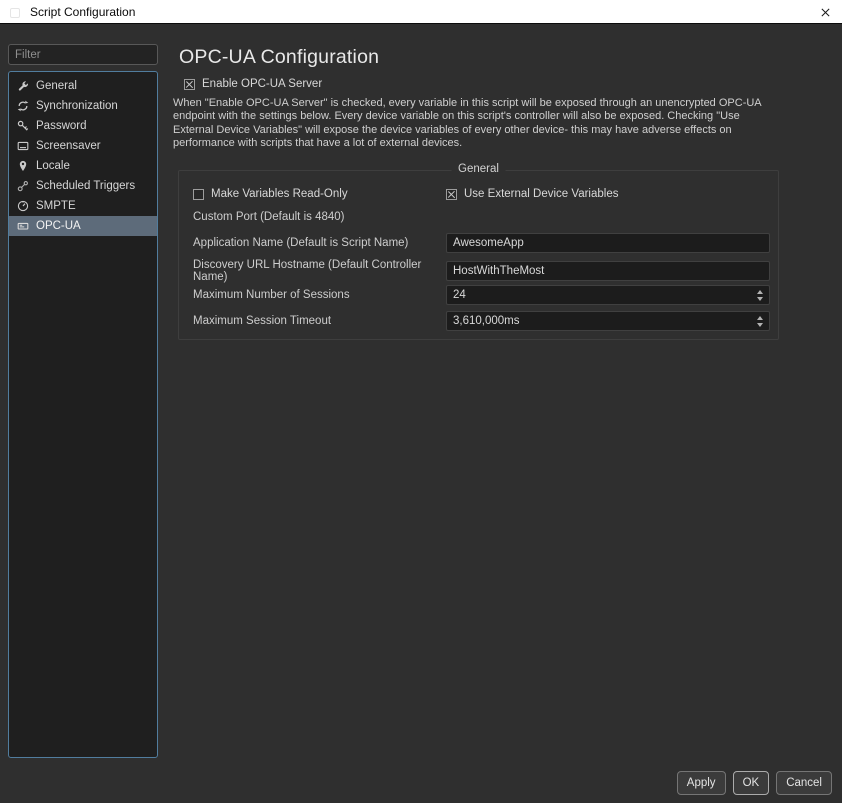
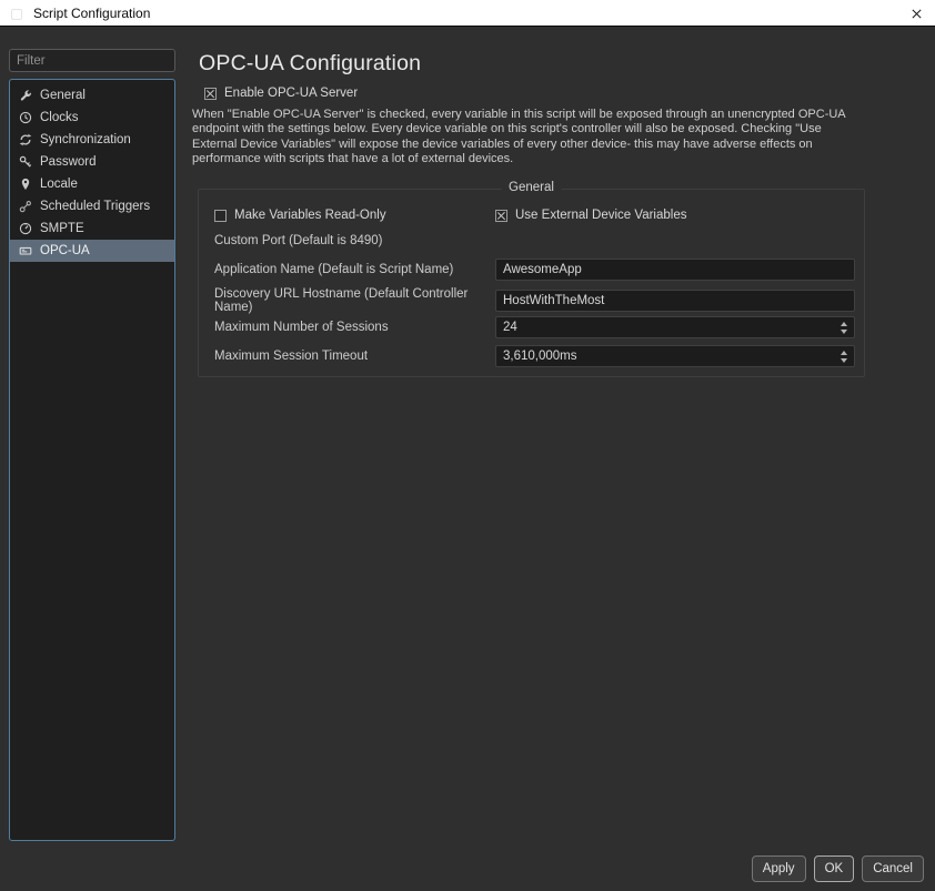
  Script Configuration
  Filter
  General
+ Clocks
  Synchronization
  Password
- Screensaver
  Locale
  Scheduled Triggers
  SMPTE
  OPC-UA
  OPC-UA Configuration
  Enable OPC-UA Server
  When "Enable OPC-UA Server" is checked, every variable in this script will be exposed through an unencrypted OPC-UA
  endpoint with the settings below. Every device variable on this script's controller will also be exposed. Checking "Use
  External Device Variables" will expose the device variables of every other device- this may have adverse effects on
  performance with scripts that have a lot of external devices.
  General
  Make Variables Read-Only
  Use External Device Variables
- Custom Port (Default is 4840)
+ Custom Port (Default is 8490)
  Application Name (Default is Script Name)
  AwesomeApp
  Discovery URL Hostname (Default Controller Name)
  HostWithTheMost
  Maximum Number of Sessions
  24
  Maximum Session Timeout
  3,610,000ms
  Apply
  OK
  Cancel
